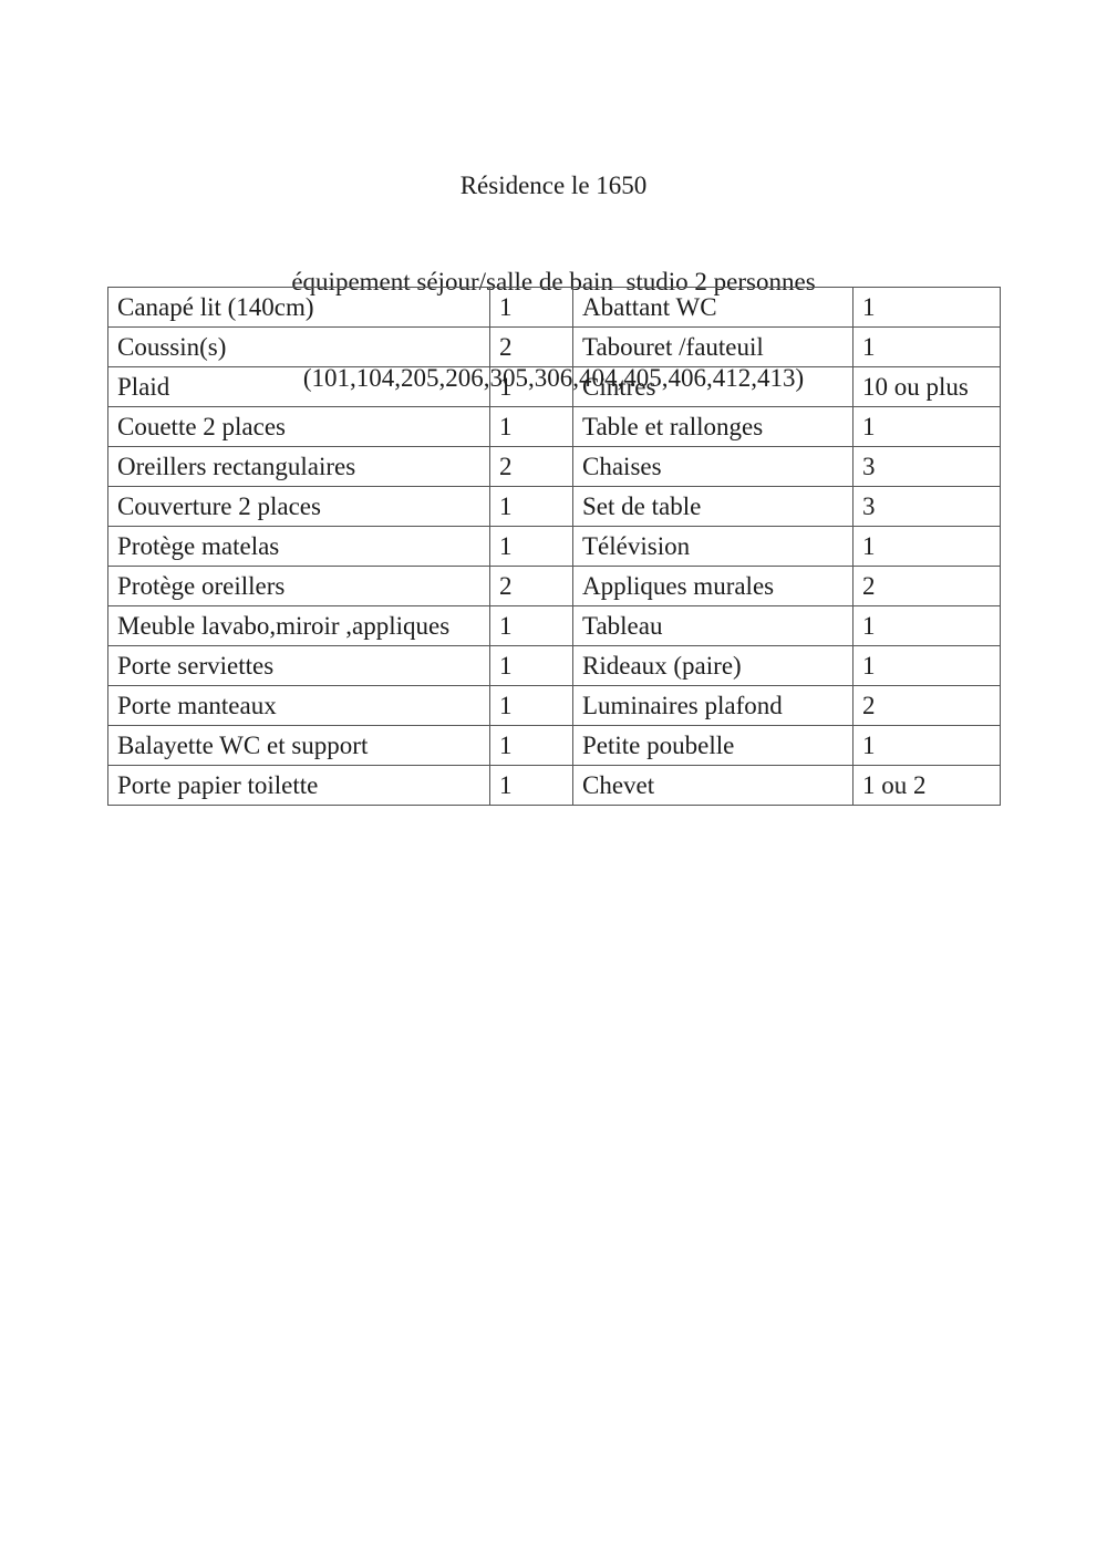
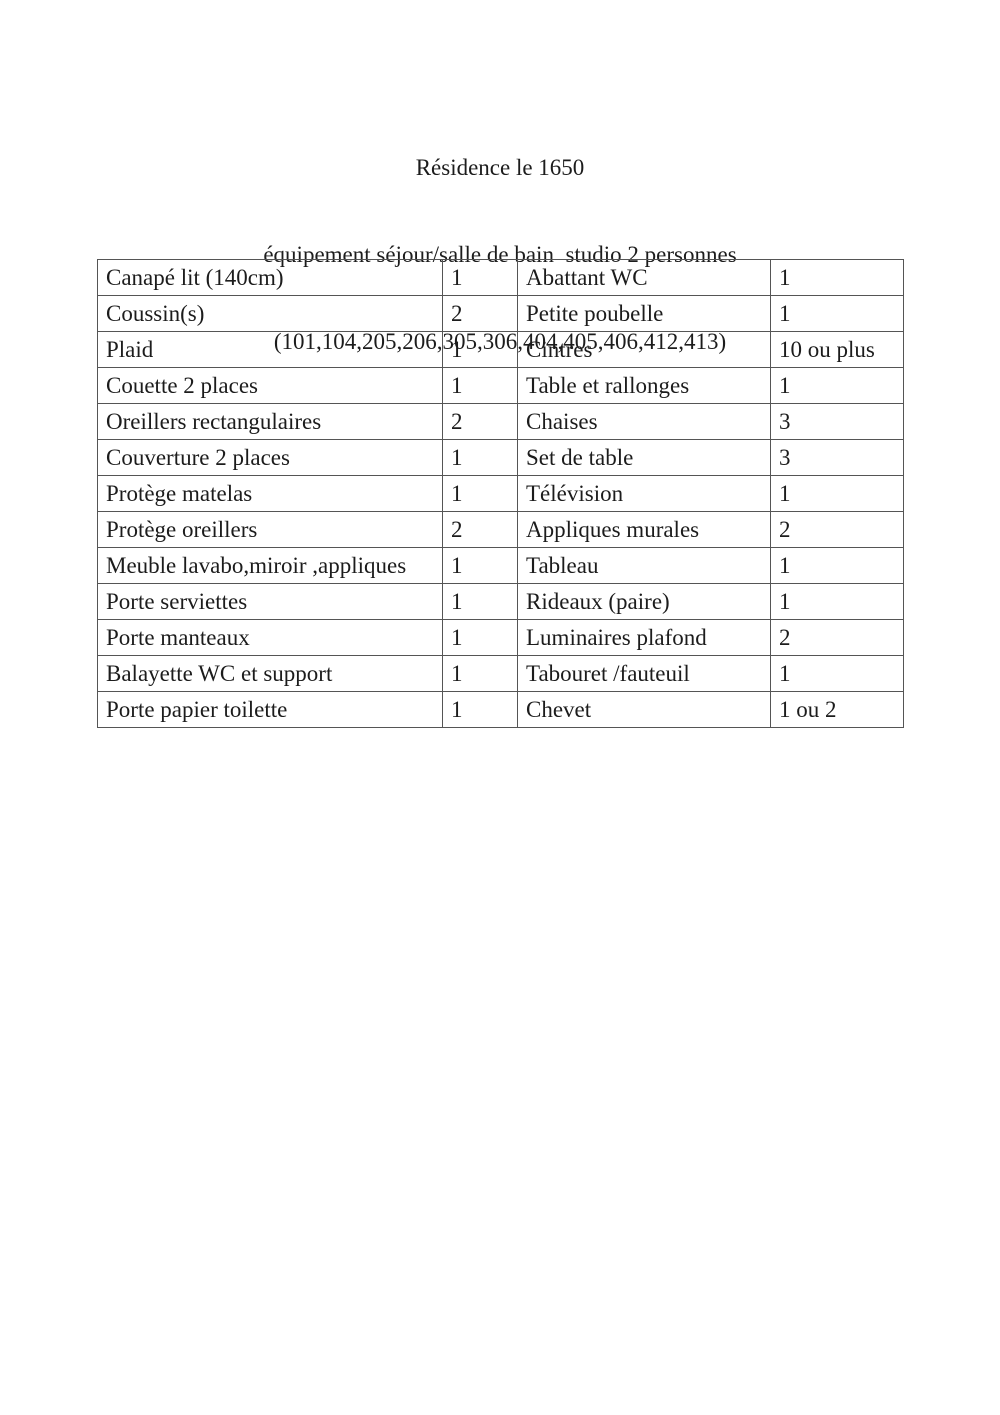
  Résidence le 1650
  équipement séjour/salle de bain studio 2 personnes
  (101,104,205,206,305,306,404,405,406,412,413)
  Canapé lit (140cm)	1	Abattant WC	1
- Coussin(s)	2	Tabouret /fauteuil	1
+ Coussin(s)	2	Petite poubelle	1
  Plaid	1	Cintres	10 ou plus
  Couette 2 places	1	Table et rallonges	1
  Oreillers rectangulaires	2	Chaises	3
  Couverture 2 places	1	Set de table	3
  Protège matelas	1	Télévision	1
  Protège oreillers	2	Appliques murales	2
  Meuble lavabo,miroir ,appliques	1	Tableau	1
  Porte serviettes	1	Rideaux (paire)	1
  Porte manteaux	1	Luminaires plafond	2
- Balayette WC et support	1	Petite poubelle	1
+ Balayette WC et support	1	Tabouret /fauteuil	1
  Porte papier toilette	1	Chevet	1 ou 2
